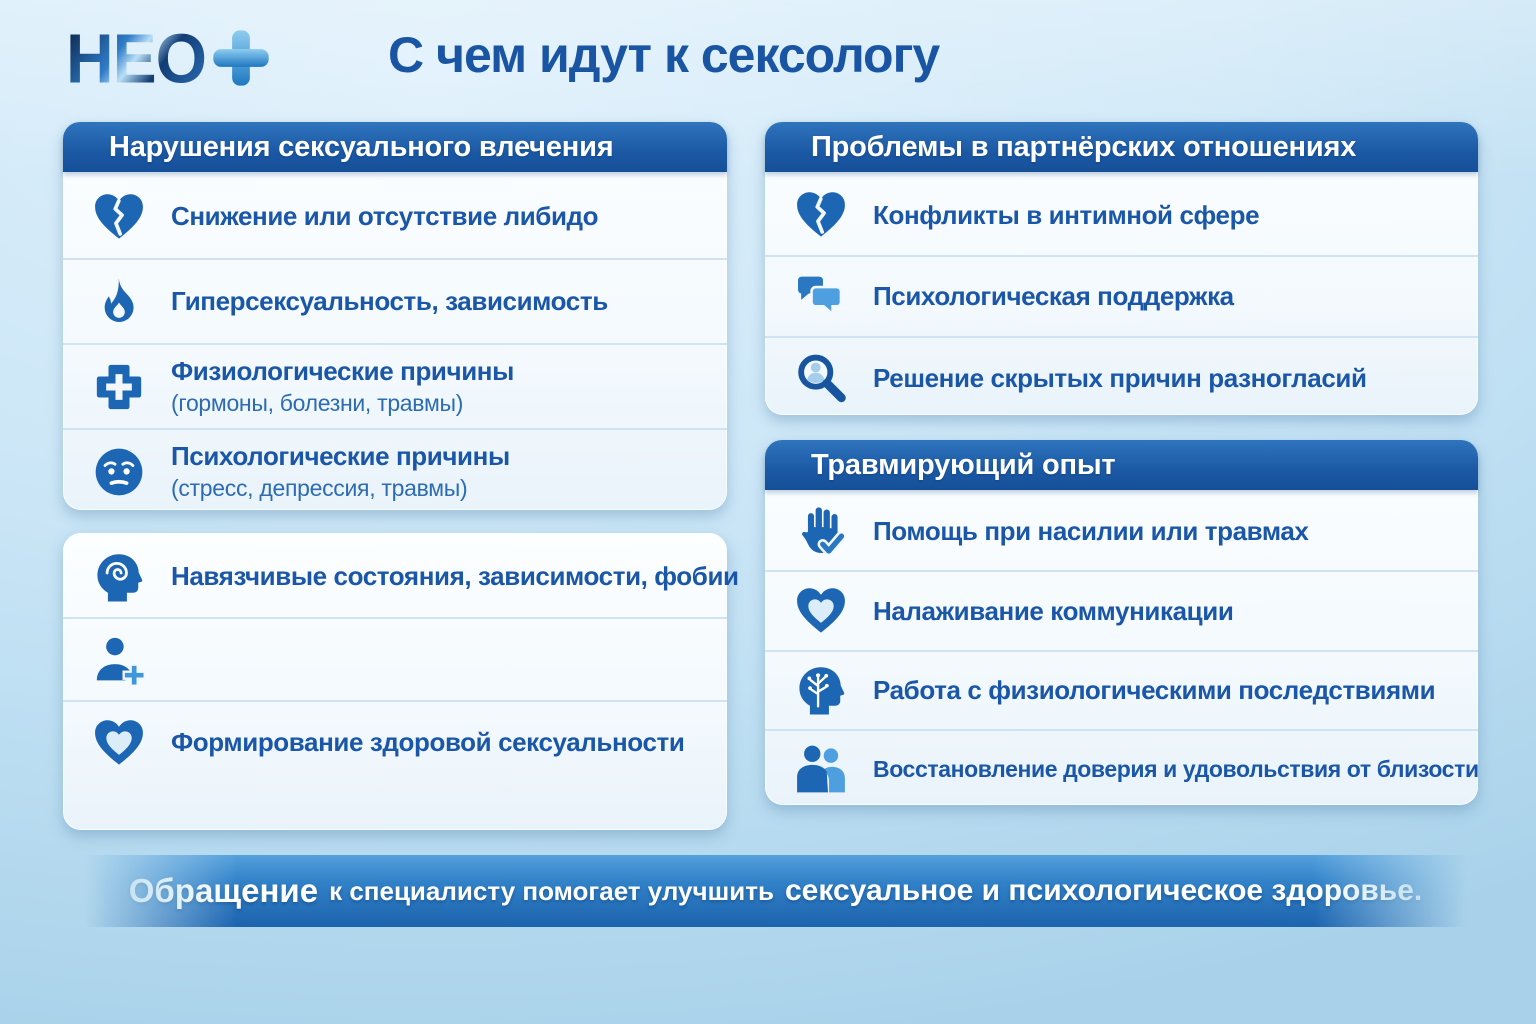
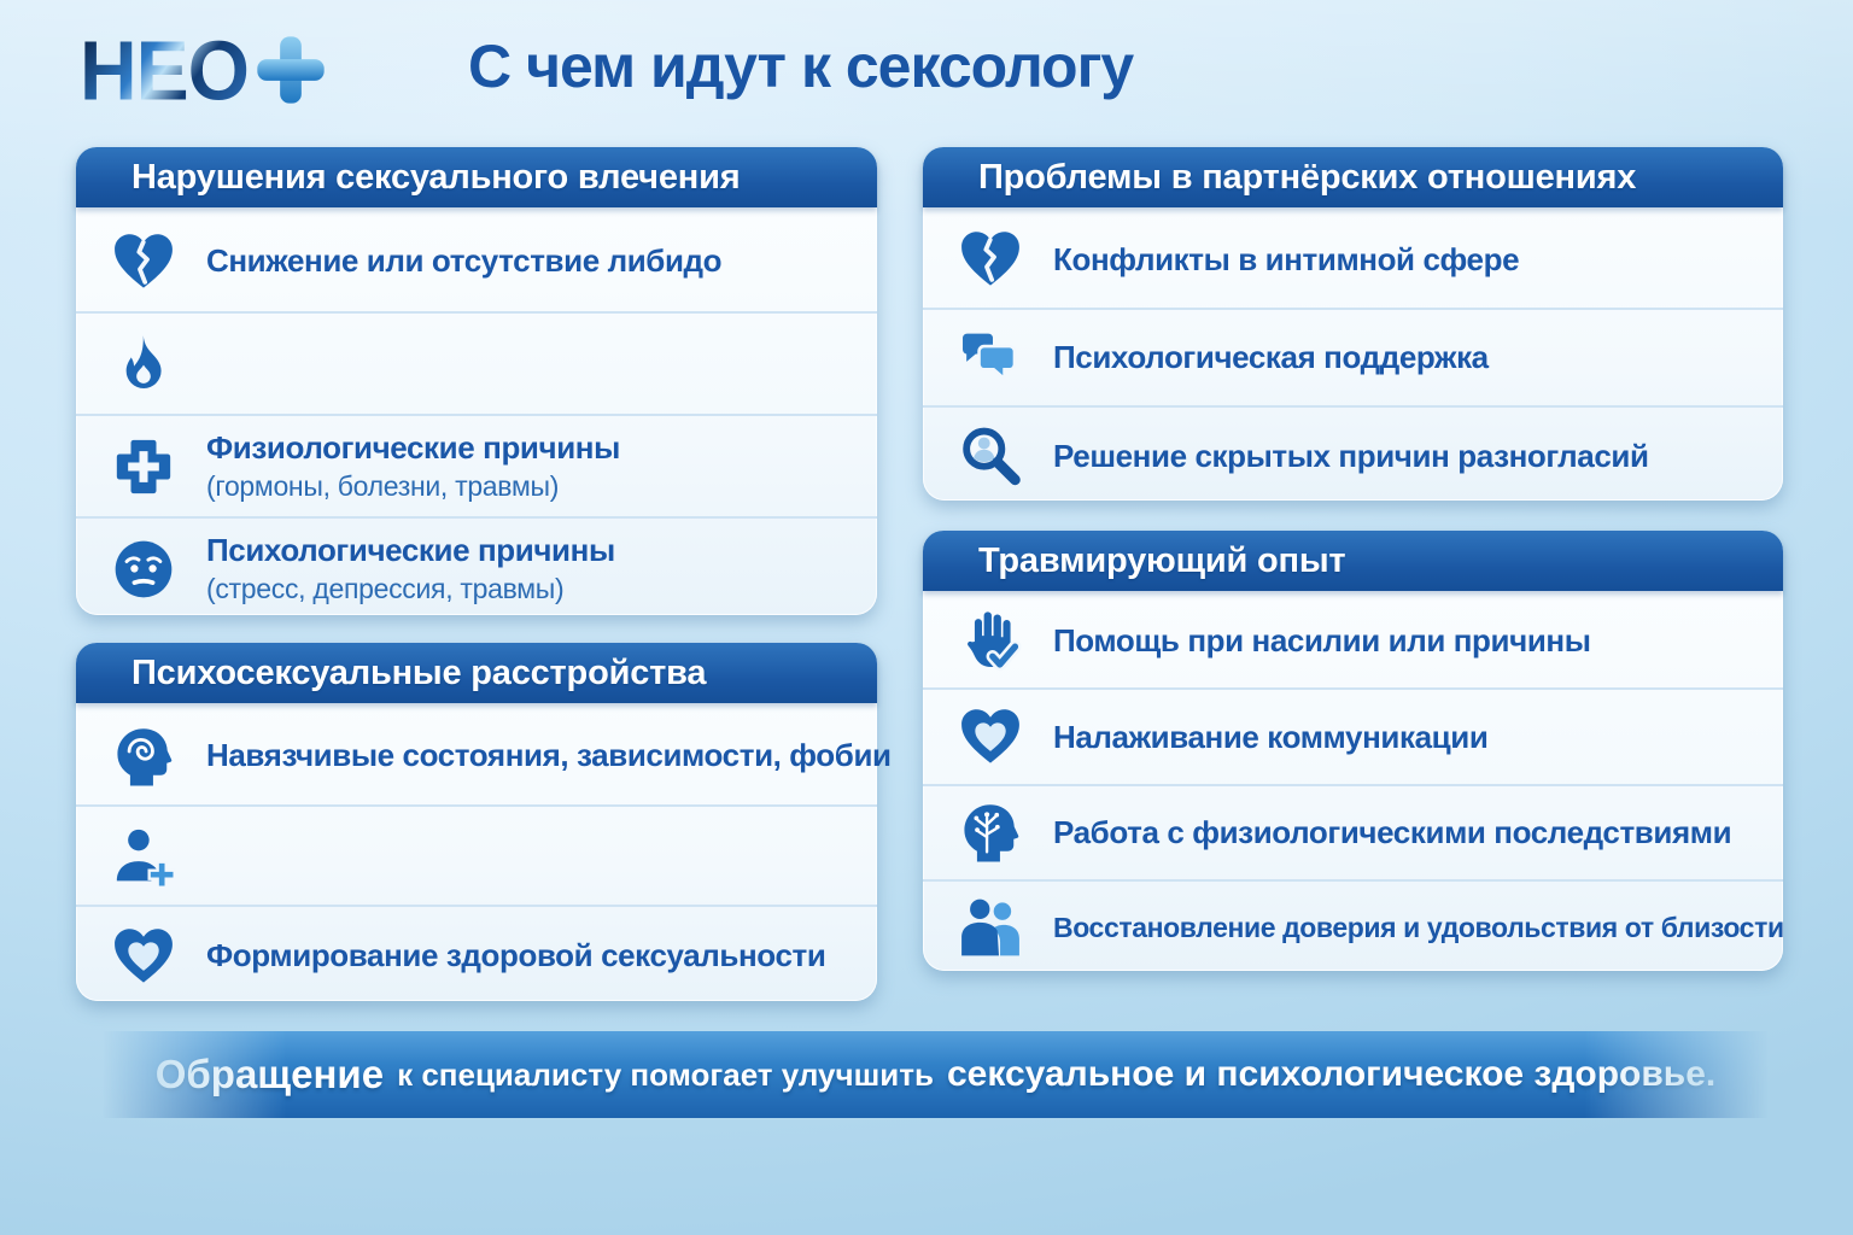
  НЕО
  С чем идут к сексологу
  Нарушения сексуального влечения
  Снижение или отсутствие либидо
- Гиперсексуальность, зависимость
  Физиологические причины
  (гормоны, болезни, травмы)
  Психологические причины
  (стресс, депрессия, травмы)
+ Психосексуальные расстройства
  Навязчивые состояния, зависимости, фобии
  Формирование здоровой сексуальности
  Проблемы в партнёрских отношениях
  Конфликты в интимной сфере
  Психологическая поддержка
  Решение скрытых причин разногласий
  Травмирующий опыт
- Помощь при насилии или травмах
+ Помощь при насилии или причины
  Налаживание коммуникации
  Работа с физиологическими последствиями
  Восстановление доверия и удовольствия от близости
  Обращение
  к специалисту помогает улучшить
  сексуальное и психологическое здоровье.
